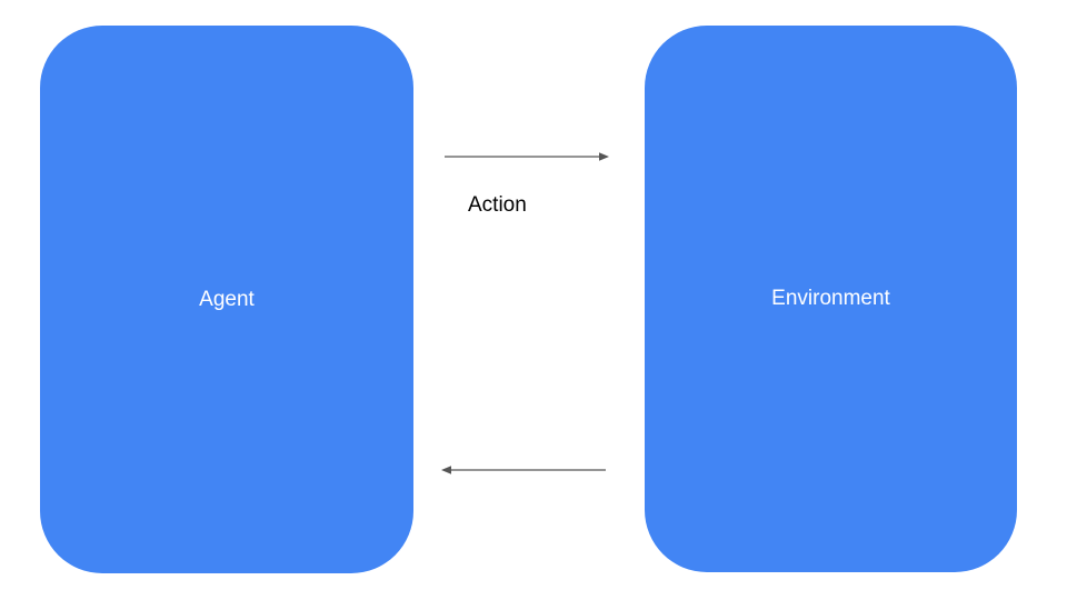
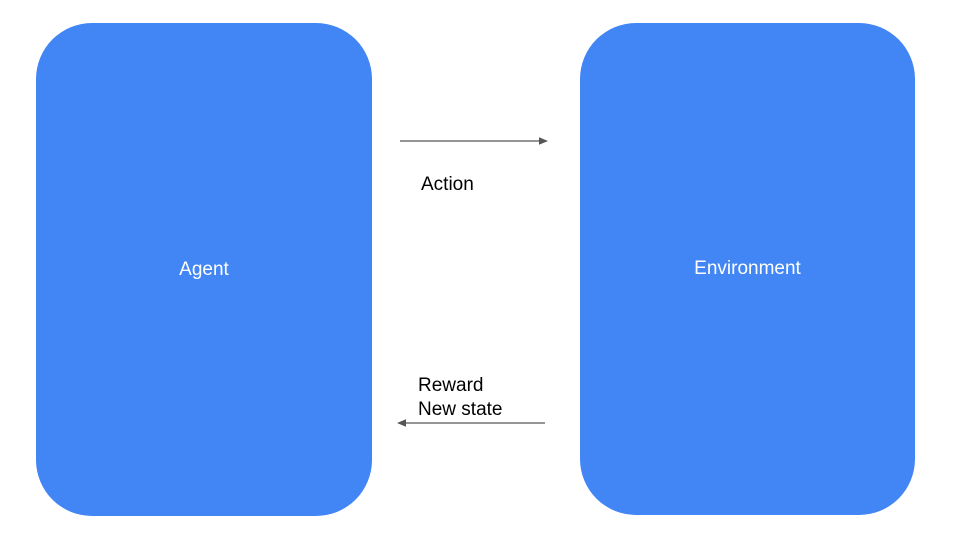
  Agent
  Environment
  Action
+ Reward
+ New state
